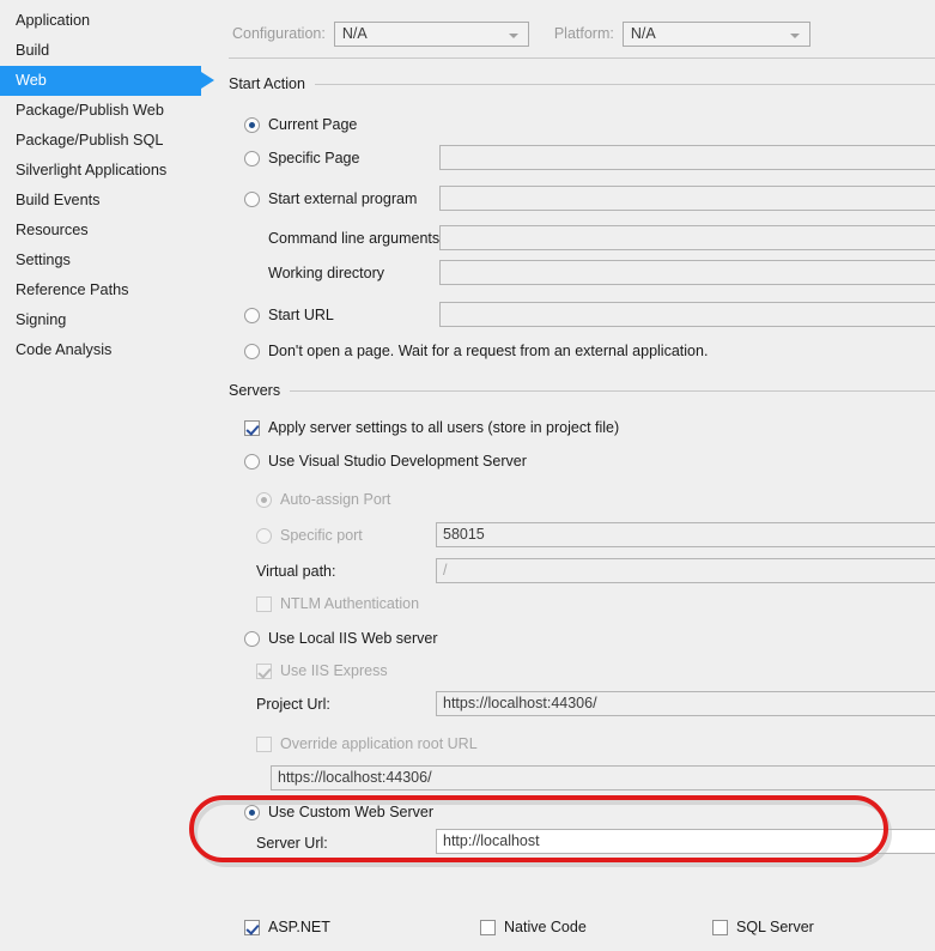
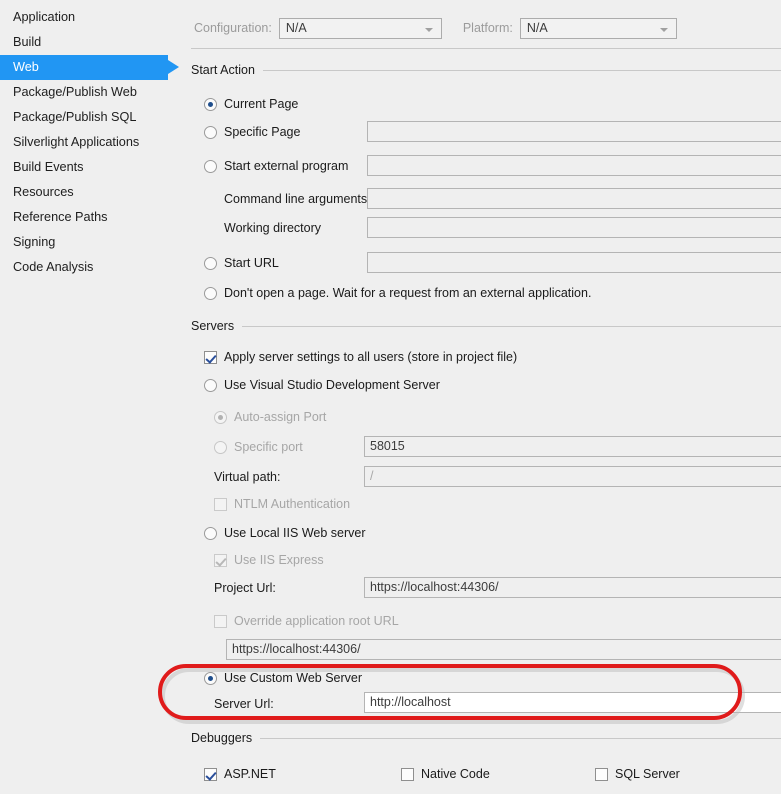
  Application
  Build
  Web
  Package/Publish Web
  Package/Publish SQL
  Silverlight Applications
  Build Events
  Resources
- Settings
  Reference Paths
  Signing
  Code Analysis
  Configuration:
  N/A
  Platform:
  N/A
  Start Action
  Current Page
  Specific Page
  Start external program
  Command line arguments
  Working directory
  Start URL
  Don't open a page. Wait for a request from an external application.
  Servers
  Apply server settings to all users (store in project file)
  Use Visual Studio Development Server
  Auto-assign Port
  Specific port
  58015
  Virtual path:
  /
  NTLM Authentication
  Use Local IIS Web server
  Use IIS Express
  Project Url:
  https://localhost:44306/
  Override application root URL
  https://localhost:44306/
  Use Custom Web Server
  Server Url:
  http://localhost
+ Debuggers
  ASP.NET
  Native Code
  SQL Server
